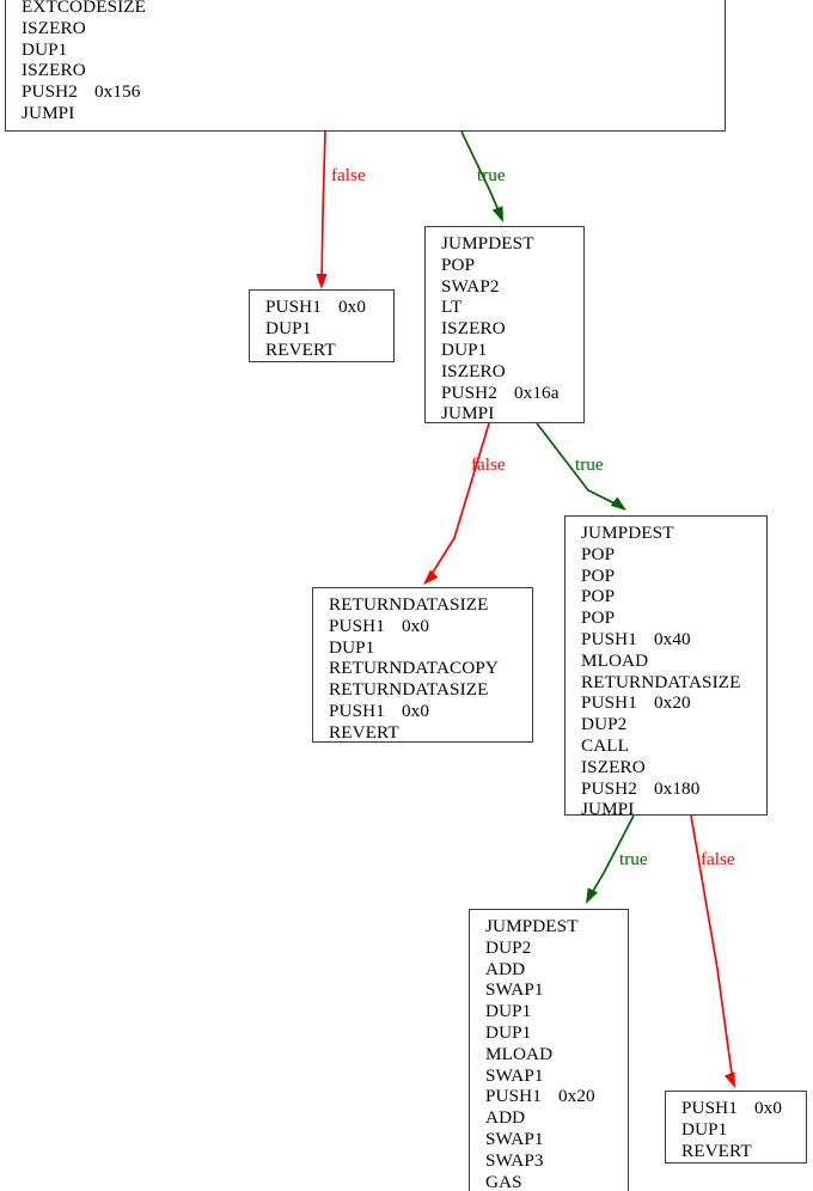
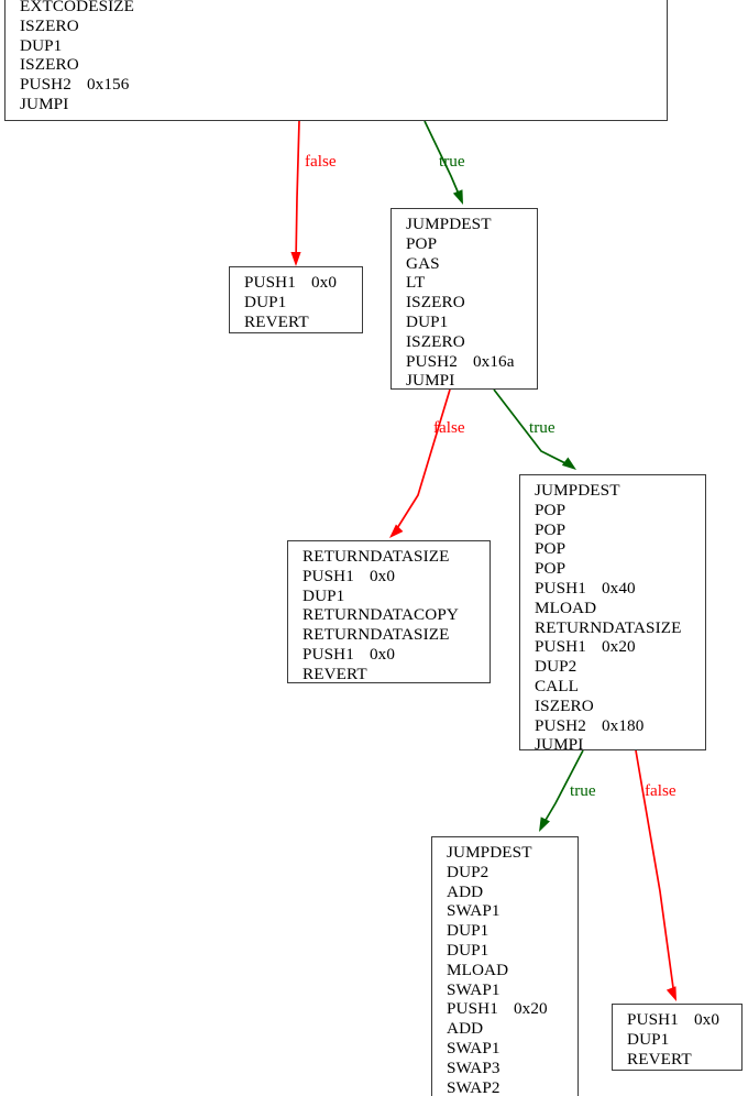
  EXTCODESIZE
  ISZERO
  DUP1
  ISZERO
  PUSH2 0x156
  JUMPI
  PUSH1 0x0
  DUP1
  REVERT
  JUMPDEST
  POP
- SWAP2
+ GAS
  LT
  ISZERO
  DUP1
  ISZERO
  PUSH2 0x16a
  JUMPI
  RETURNDATASIZE
  PUSH1 0x0
  DUP1
  RETURNDATACOPY
  RETURNDATASIZE
  PUSH1 0x0
  REVERT
  JUMPDEST
  POP
  POP
  POP
  POP
  PUSH1 0x40
  MLOAD
  RETURNDATASIZE
  PUSH1 0x20
  DUP2
  CALL
  ISZERO
  PUSH2 0x180
  JUMPI
  JUMPDEST
  DUP2
  ADD
  SWAP1
  DUP1
  DUP1
  MLOAD
  SWAP1
  PUSH1 0x20
  ADD
  SWAP1
  SWAP3
- GAS
+ SWAP2
  PUSH1 0x0
  DUP1
  REVERT
  false
  true
  false
  true
  true
  false
